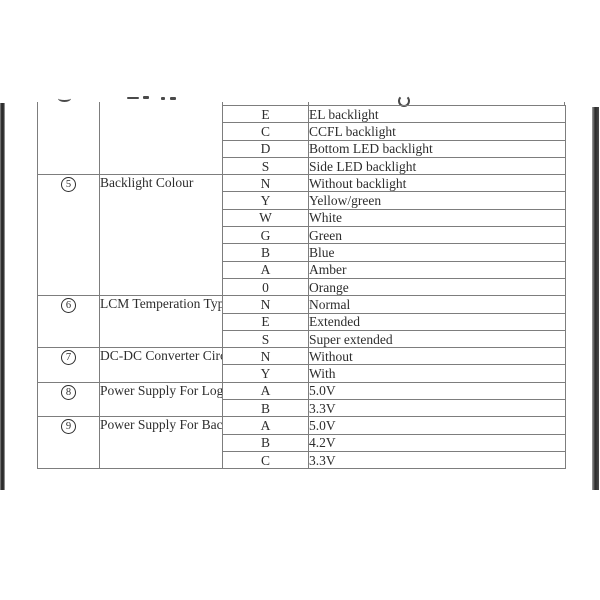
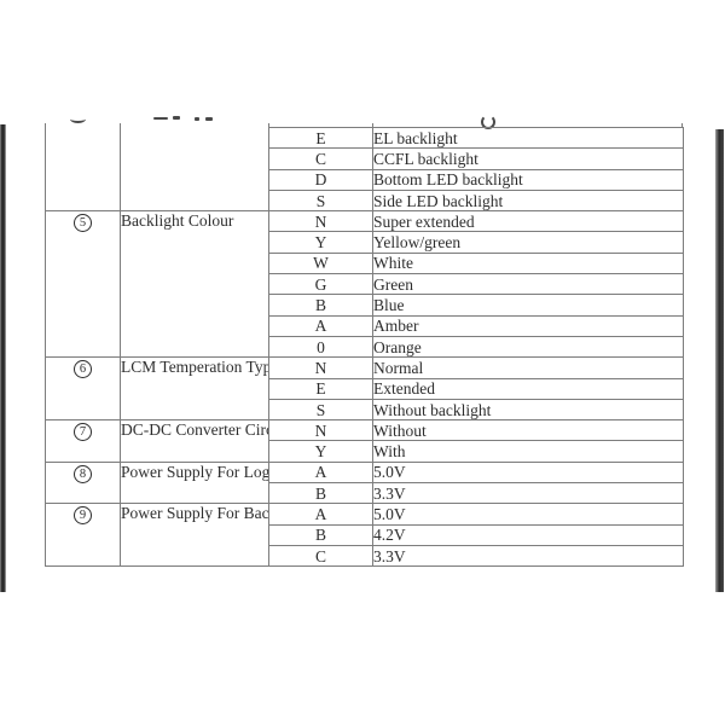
  		E	EL backlight
  C	CCFL backlight
  D	Bottom LED backlight
  S	Side LED backlight
- 5	Backlight Colour	N	Without backlight
+ 5	Backlight Colour	N	Super extended
  Y	Yellow/green
  W	White
  G	Green
  B	Blue
  A	Amber
  0	Orange
  6	LCM Temperation Typ	N	Normal
  E	Extended
- S	Super extended
+ S	Without backlight
  7	DC-DC Converter Cir	N	Without
  Y	With
  8	Power Supply For Log	A	5.0V
  B	3.3V
  9	Power Supply For Bac	A	5.0V
  B	4.2V
  C	3.3V
